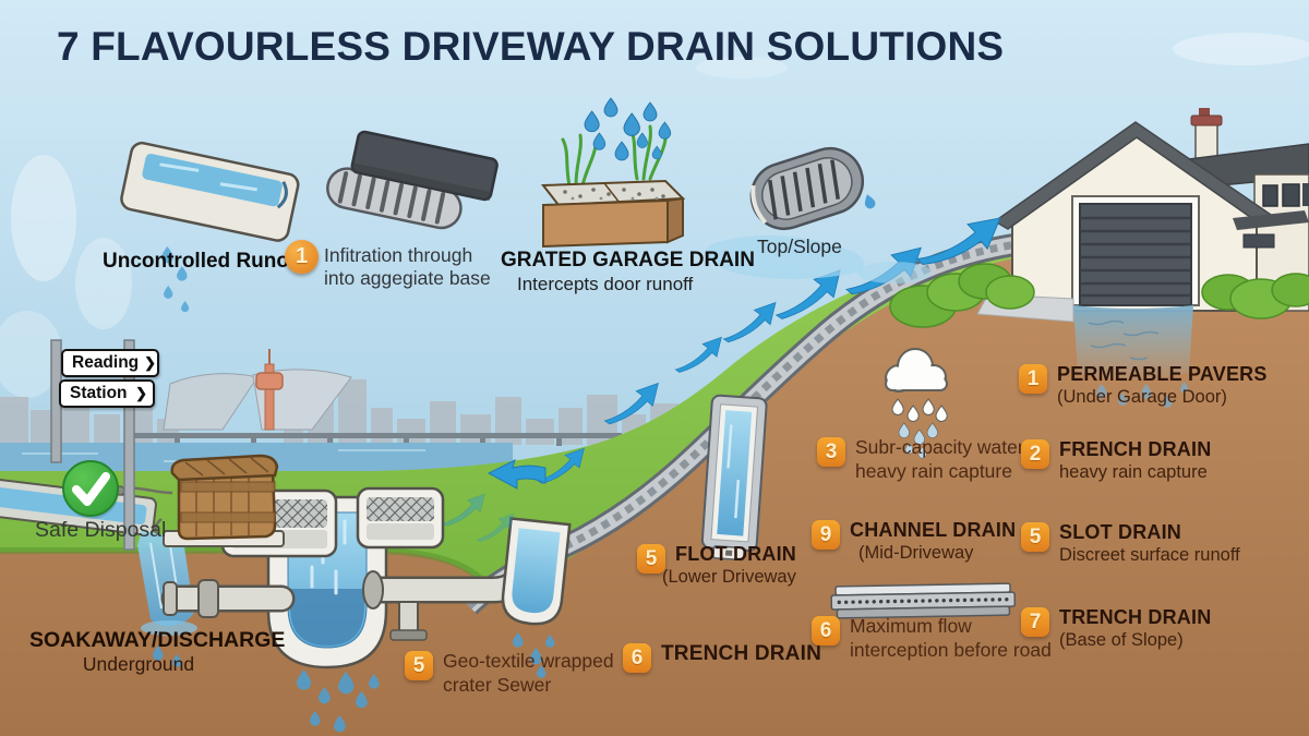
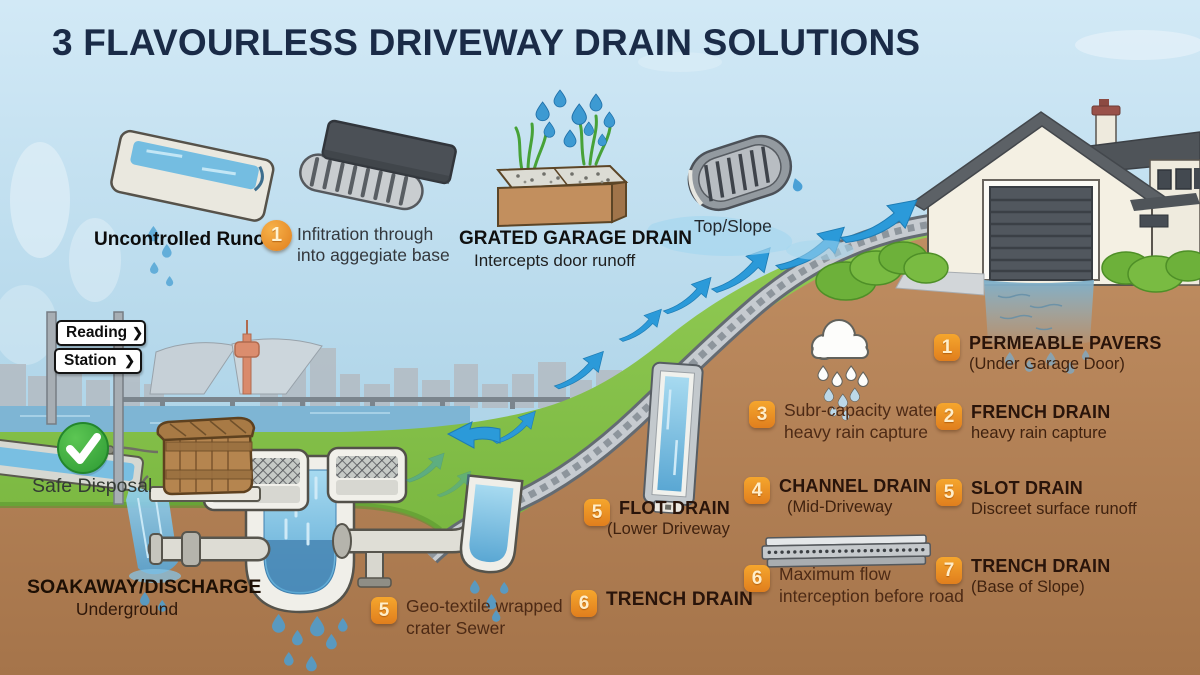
- 7 FLAVOURLESS DRIVEWAY DRAIN SOLUTIONS
+ 3 FLAVOURLESS DRIVEWAY DRAIN SOLUTIONS
  Uncontrolled Runo
  1
  Infitration through
  into aggegiate base
  GRATED GARAGE DRAIN
  Intercepts door runoff
  Top/Slope
  Reading
  ❯
  Station
  ❯
  Safe Disposal
  SOAKAWAY/DISCHARGE
  Underground
  5
  Geo-textile wrapped
  crater Sewer
  5
  FLOT DRAIN
  (Lower Driveway
  6
  TRENCH DRAIN
  3
  Subr-capacity wate
  heavy rain capture
- 9
+ 4
  CHANNEL DRAIN
  (Mid-Driveway
  6
  Maximum flow
  interception before road
  1
  PERMEABLE PAVERS
  (Under Garage Door)
  2
  FRENCH DRAIN
  heavy rain capture
  5
  SLOT DRAIN
  Discreet surface runoff
  7
  TRENCH DRAIN
  (Base of Slope)
